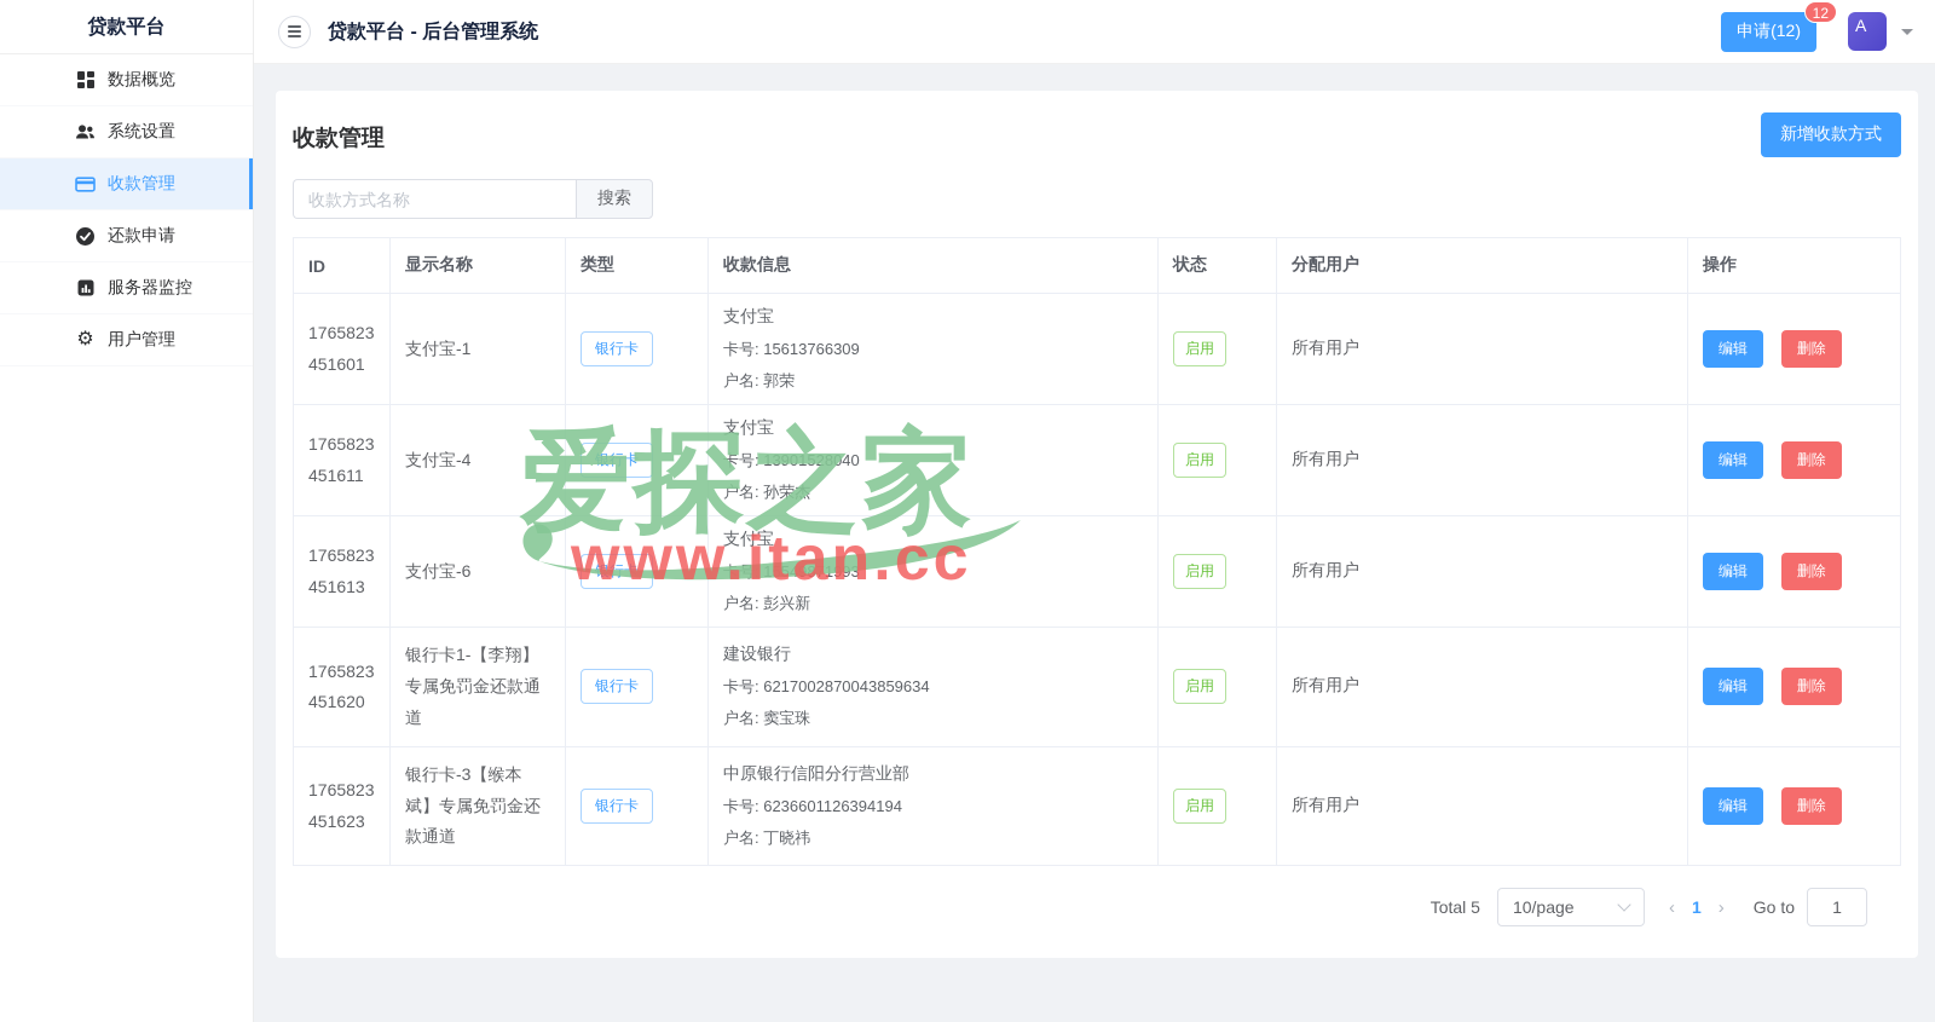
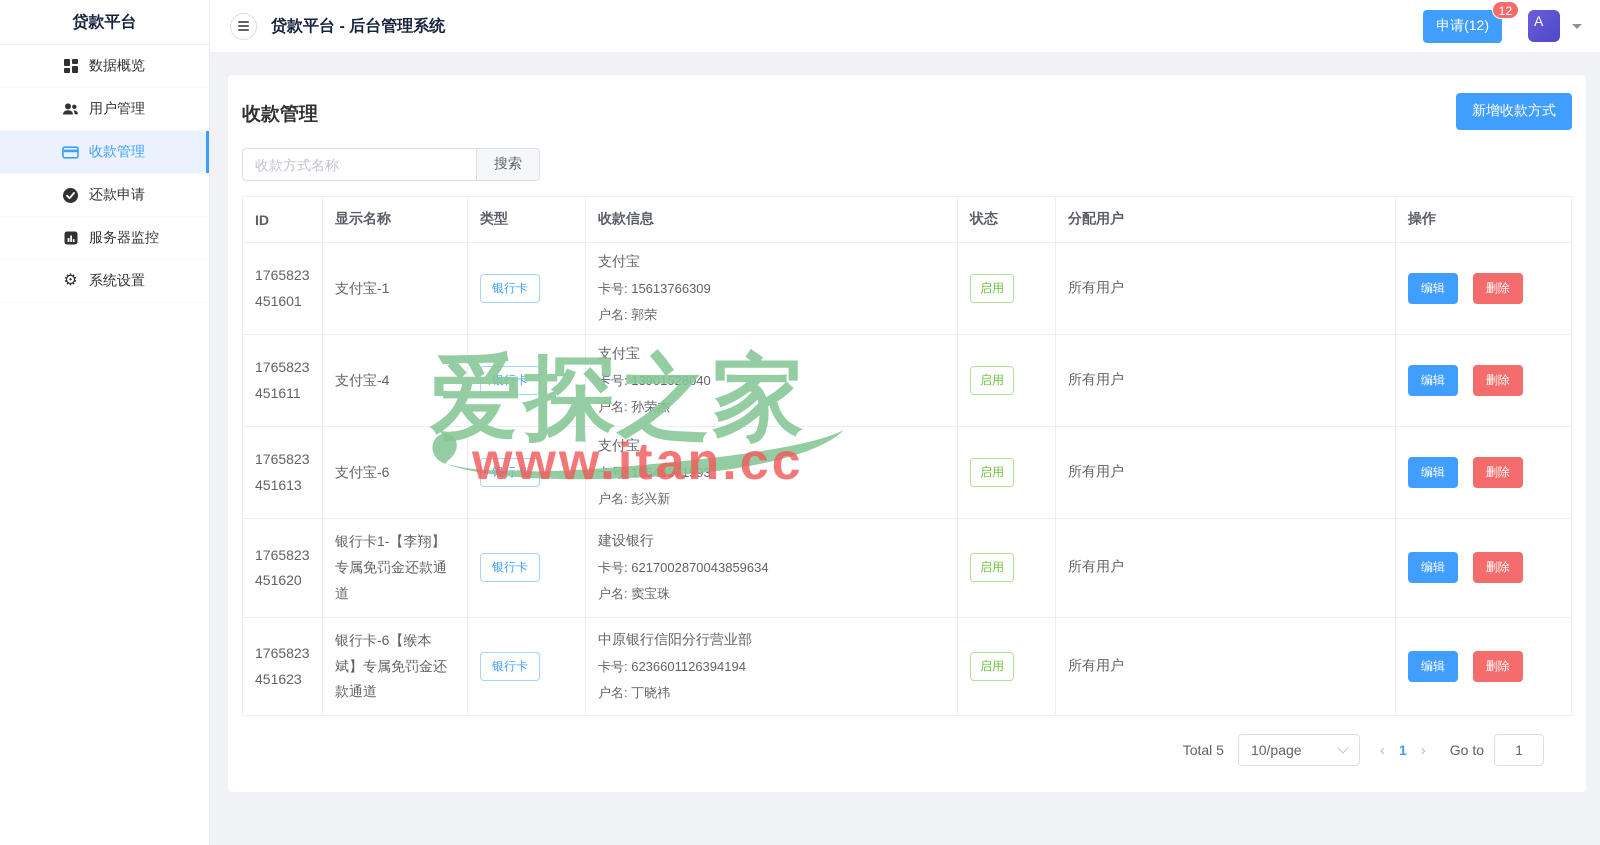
  贷款平台
  数据概览
- 系统设置
+ 用户管理
  收款管理
  还款申请
  服务器监控
  ⚙
- 用户管理
+ 系统设置
  贷款平台 - 后台管理系统
  申请(12)
  12
  A
  收款管理
  新增收款方式
  收款方式名称
  搜索
  ID	显示名称	类型	收款信息	状态	分配用户	操作
  1765823451601	支付宝-1	银行卡	支付宝 卡号: 15613766309 户名: 郭荣	启用	所有用户	编辑 删除
  1765823451611	支付宝-4	银行卡	支付宝 卡号: 13901528040 户名: 孙荣杰	启用	所有用户	编辑 删除
  1765823451613	支付宝-6	银行卡	支付宝 卡号: 15549871993 户名: 彭兴新	启用	所有用户	编辑 删除
  1765823451620	银行卡1-【李翔】专属免罚金还款通道	银行卡	建设银行 卡号: 6217002870043859634 户名: 窦宝珠	启用	所有用户	编辑 删除
- 1765823451623	银行卡-3【缑本斌】专属免罚金还款通道	银行卡	中原银行信阳分行营业部 卡号: 6236601126394194 户名: 丁晓祎	启用	所有用户	编辑 删除
+ 1765823451623	银行卡-6【缑本斌】专属免罚金还款通道	银行卡	中原银行信阳分行营业部 卡号: 6236601126394194 户名: 丁晓祎	启用	所有用户	编辑 删除
  Total 5
  10/page
  ‹
  1
  ›
  Go to
  1
  爱探之家
  www.itan.cc
